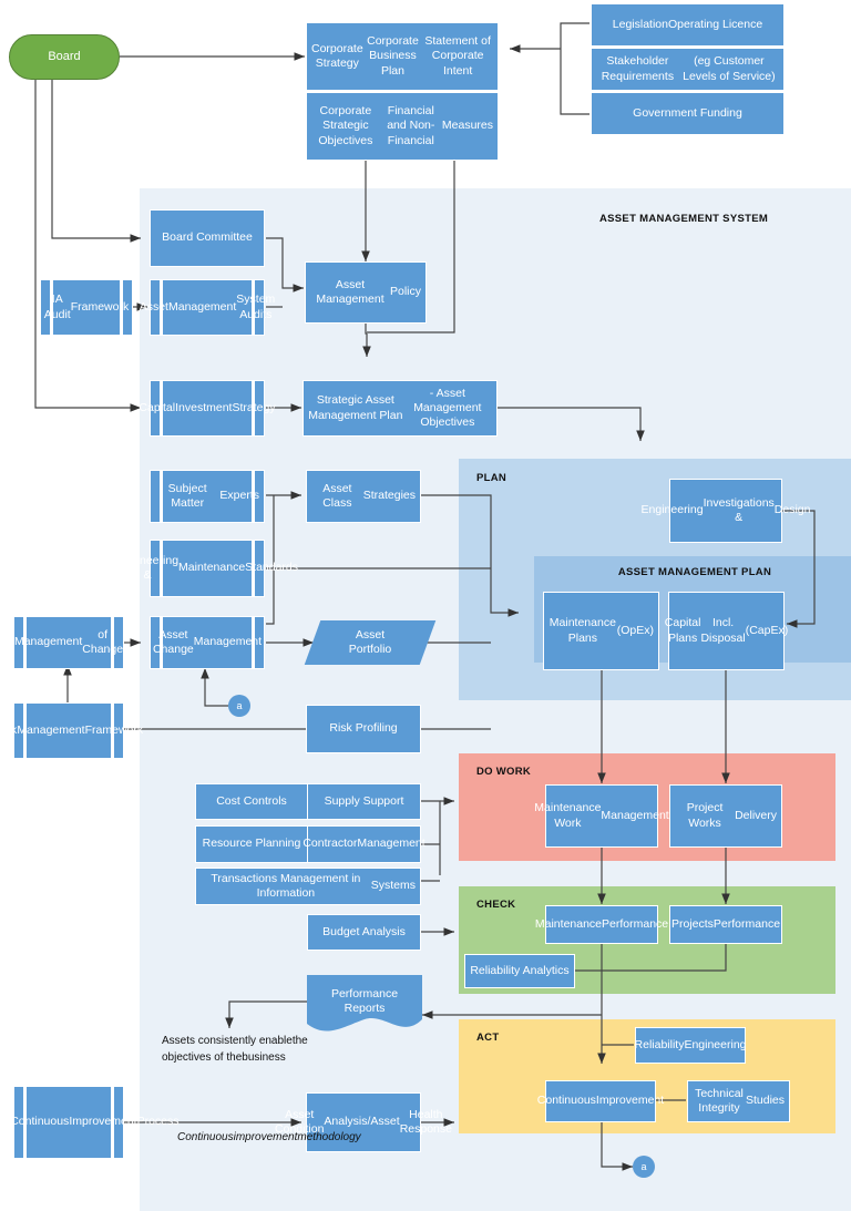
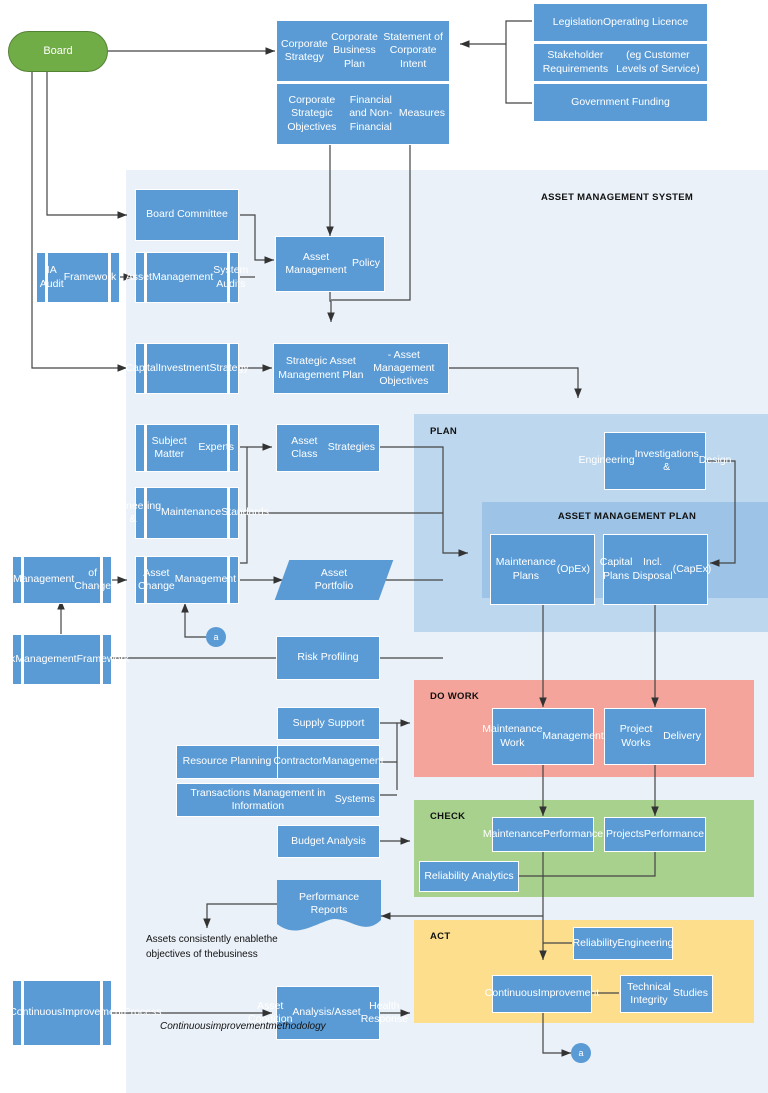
  ASSET MANAGEMENT SYSTEM
  PLAN
  ASSET MANAGEMENT PLAN
  DO WORK
  CHECK
  ACT
  Board
  Corporate Strategy
  Corporate Business Plan
  Statement of Corporate Intent
  Corporate Strategic Objectives
  Financial and Non-Financial
  Measures
  Legislation
  Operating Licence
  Stakeholder Requirements
  (eg Customer Levels of Service)
  Government Funding
  Board Committee
  IA Audit
  Framework
  Asset
  Management
  System Audits
  Asset Management
  Policy
  Capital
  Investment
  Strategy
  Strategic Asset Management Plan
  - Asset Management Objectives
  Subject Matter
  Experts
  Engineering &
  Maintenance
  Standards
  Asset Change
  Management
  Asset Class
  Strategies
  Asset
  Portfolio
  Management
  of Change
  isk
  Management
  Framework
  Risk Profiling
  a
  Engineering
  Investigations &
  Design
  Maintenance Plans
  (OpEx)
  Capital Plans
  Incl. Disposal
  (CapEx)
- Cost Controls
  Supply Support
  Resource Planning
  Contractor
  Management
  Transactions Management in Information
  Systems
  Budget Analysis
  Maintenance Work
  Management
  Project Works
  Delivery
  Maintenance
  Performance
  Projects
  Performance
  Reliability Analytics
  Performance
  Reports
  Reliability
  Engineering
  Continuous
  Improvement
  Technical Integrity
  Studies
  a
  Continuous
  Improvement
  Process
  Asset Condition
  Analysis/Asset
  Health Response
  Assets consistently enablethe objectives of thebusiness
  Continuousimprovementmethodology
